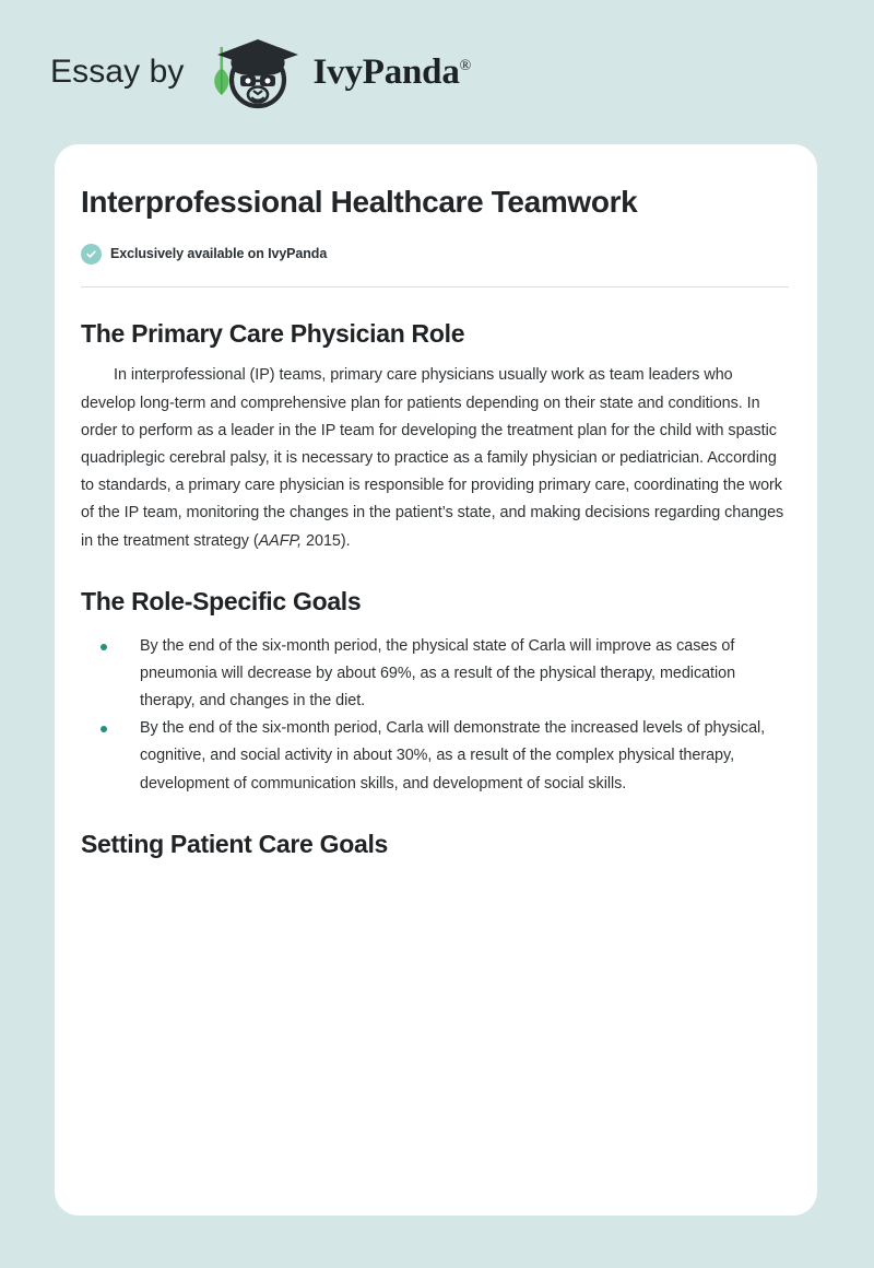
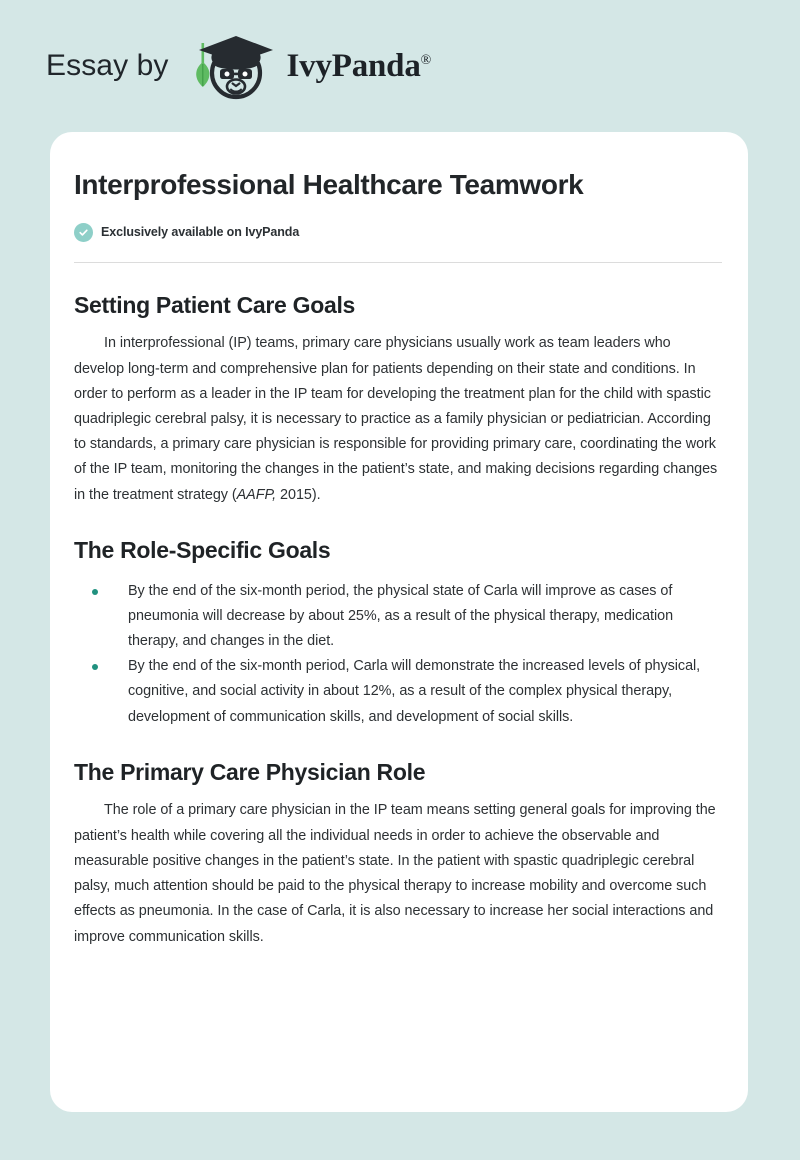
  Essay by
  IvyPanda®
  Interprofessional Healthcare Teamwork
  Exclusively available on IvyPanda
- The Primary Care Physician Role
+ Setting Patient Care Goals
  In interprofessional (IP) teams, primary care physicians usually work as team leaders who develop long-term and comprehensive plan for patients depending on their state and conditions. In order to perform as a leader in the IP team for developing the treatment plan for the child with spastic quadriplegic cerebral palsy, it is necessary to practice as a family physician or pediatrician. According to standards, a primary care physician is responsible for providing primary care, coordinating the work of the IP team, monitoring the changes in the patient’s state, and making decisions regarding changes in the treatment strategy (AAFP, 2015).
  The Role-Specific Goals
- By the end of the six-month period, the physical state of Carla will improve as cases of pneumonia will decrease by about 69%, as a result of the physical therapy, medication therapy, and changes in the diet.
+ By the end of the six-month period, the physical state of Carla will improve as cases of pneumonia will decrease by about 25%, as a result of the physical therapy, medication therapy, and changes in the diet.
- By the end of the six-month period, Carla will demonstrate the increased levels of physical, cognitive, and social activity in about 30%, as a result of the complex physical therapy, development of communication skills, and development of social skills.
+ By the end of the six-month period, Carla will demonstrate the increased levels of physical, cognitive, and social activity in about 12%, as a result of the complex physical therapy, development of communication skills, and development of social skills.
- Setting Patient Care Goals
+ The Primary Care Physician Role
+ The role of a primary care physician in the IP team means setting general goals for improving the patient’s health while covering all the individual needs in order to achieve the observable and measurable positive changes in the patient’s state. In the patient with spastic quadriplegic cerebral palsy, much attention should be paid to the physical therapy to increase mobility and overcome such effects as pneumonia. In the case of Carla, it is also necessary to increase her social interactions and improve communication skills.
